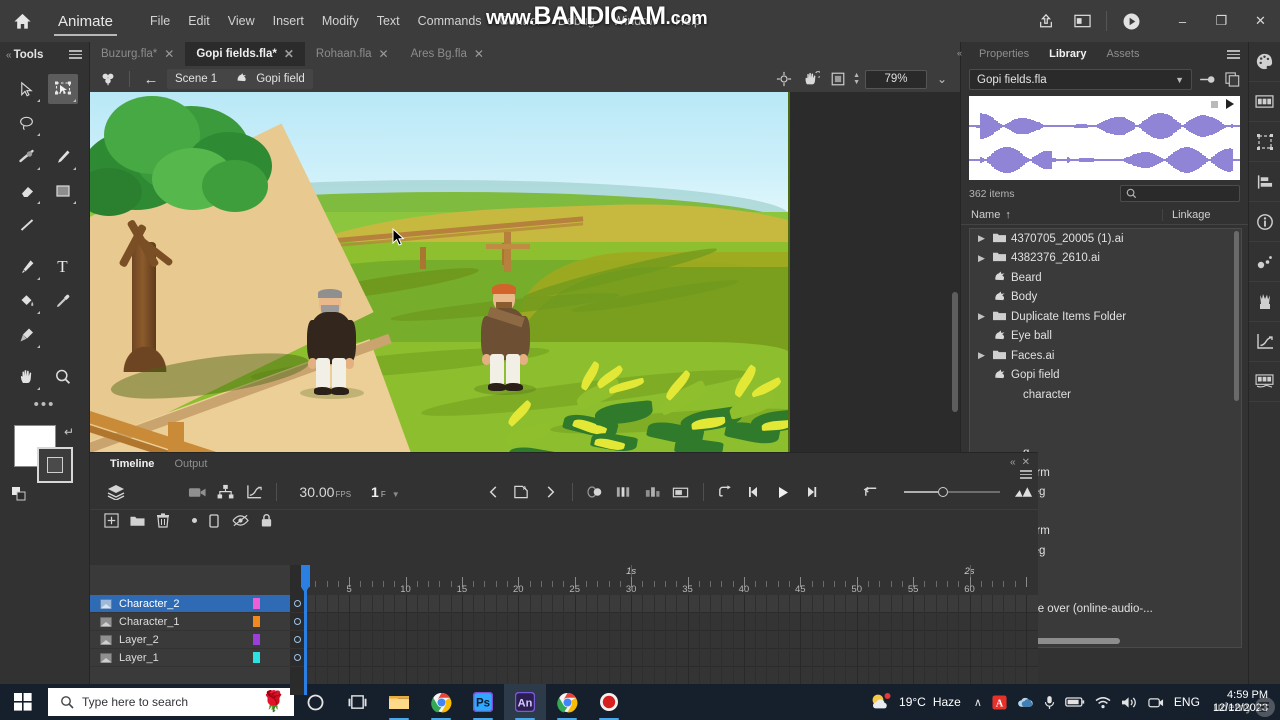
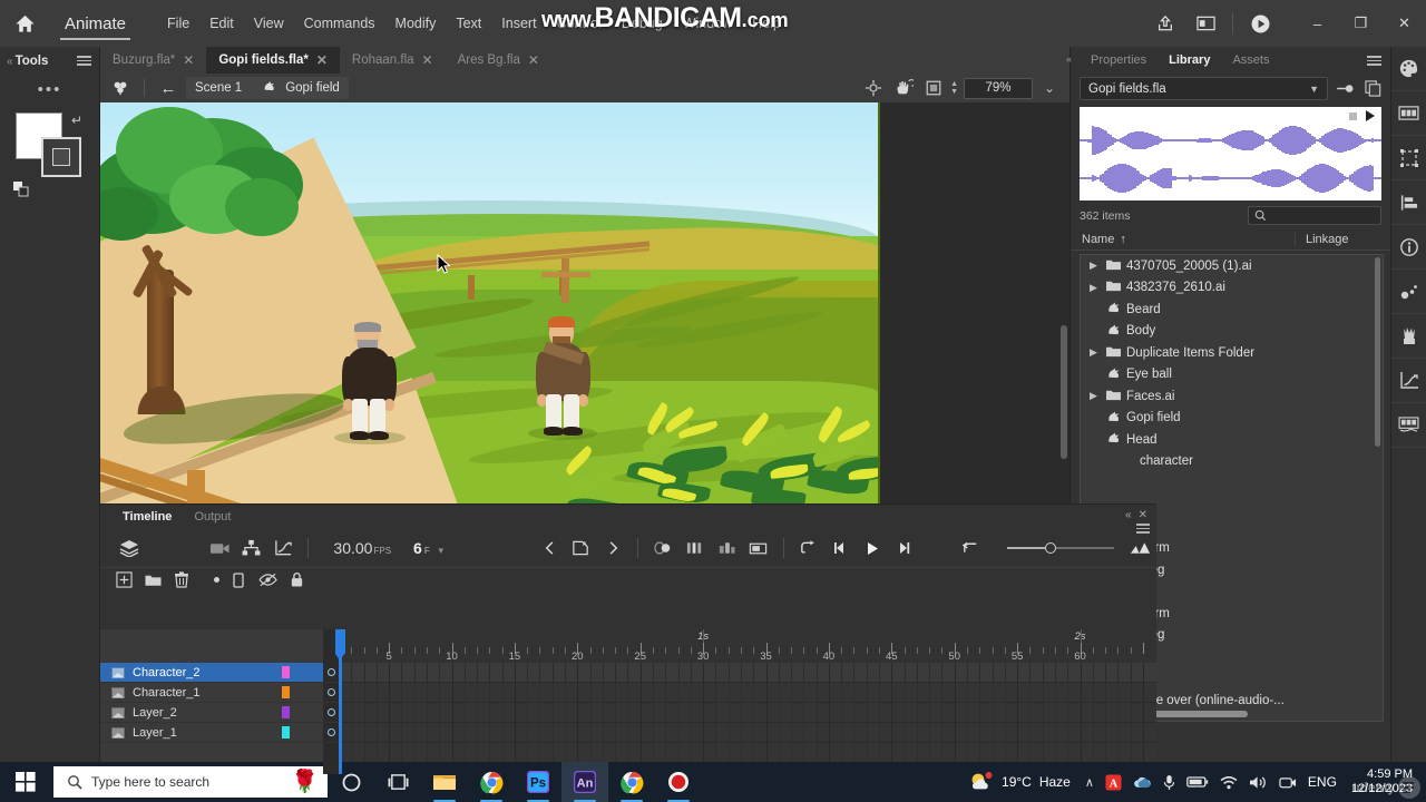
  Animate
  File
  Edit
  View
- Insert
+ Commands
  Modify
  Text
- Commands
+ Insert
  Control
  Debug
  Window
  Help
  –
  ❐
  ✕
  www.
  BANDICAM
  .com
  Buzurg.fla*
  ✕
  Gopi fields.fla*
  ✕
  Rohaan.fla
  ✕
  Ares Bg.fla
  ✕
  «
  Tools
- T
  •••
  ↵
  ←
  Scene 1
  Gopi field
  79%
  ⌄
  «
  Properties
  Library
  Assets
  Gopi fields.fla
  ▼
  362 items
  Name
  ↑
  Linkage
  ▶
  4370705_20005 (1).ai
  ▶
  4382376_2610.ai
  Beard
  Body
  ▶
  Duplicate Items Folder
  Eye ball
  ▶
  Faces.ai
  Gopi field
+ Head
  character
  e over (online-audio-...
  Timeline
  Output
  «
  ✕
  30.00
  FPS
- 1
+ 6
  F
  ▼
  Character_2
  Character_1
  Layer_2
  Layer_1
  5
  10
  15
  20
  25
  30
  35
  40
  45
  50
  55
  60
  1s
  2s
  Type here to search
  🌹
  Ps
  An
  19°C
  Haze
  ∧
  A
  ENG
  4:59 PM
  12/12/2023
  udemy
